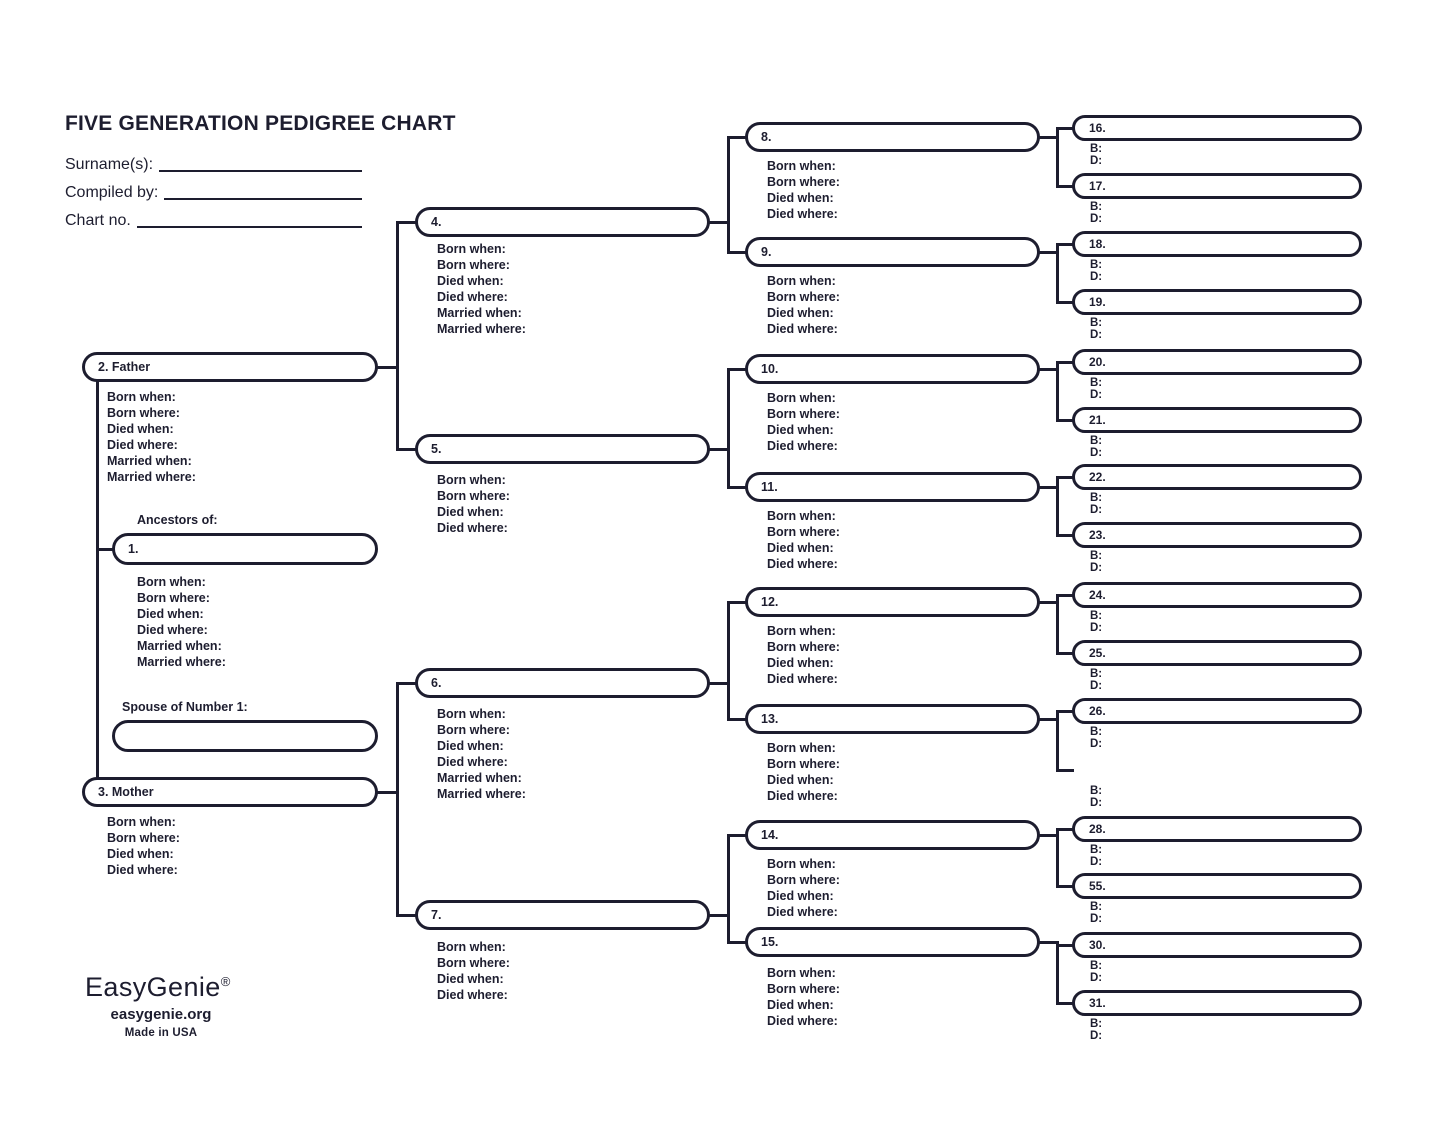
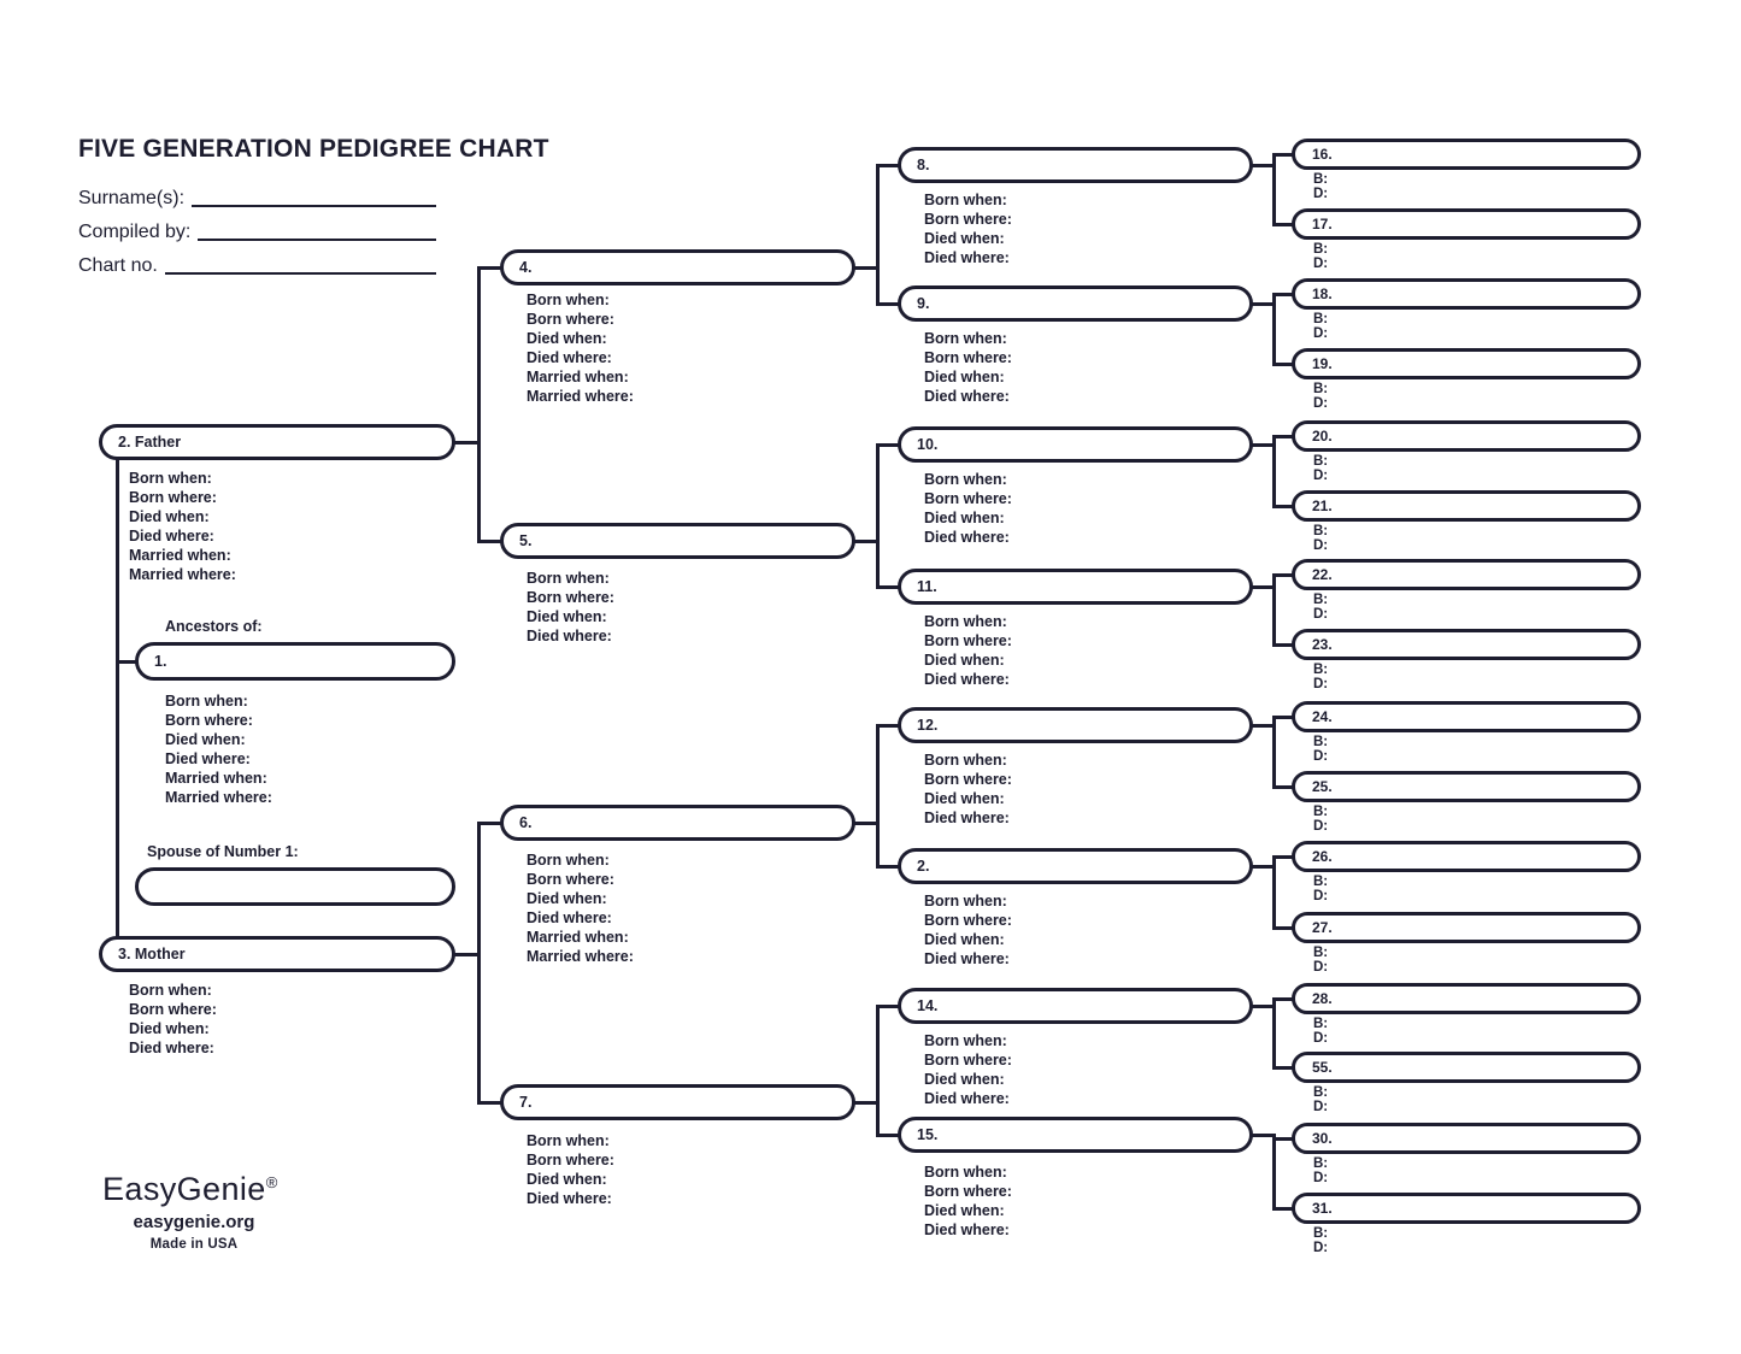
  FIVE GENERATION PEDIGREE CHART
  Surname(s):
  Compiled by:
  Chart no.
  Ancestors of:
  Spouse of Number 1:
  1.
  Born when:
  Born where:
  Died when:
  Died where:
  Married when:
  Married where:
  2. Father
  Born when:
  Born where:
  Died when:
  Died where:
  Married when:
  Married where:
  3. Mother
  Born when:
  Born where:
  Died when:
  Died where:
  4.
  Born when:
  Born where:
  Died when:
  Died where:
  Married when:
  Married where:
  5.
  Born when:
  Born where:
  Died when:
  Died where:
  6.
  Born when:
  Born where:
  Died when:
  Died where:
  Married when:
  Married where:
  7.
  Born when:
  Born where:
  Died when:
  Died where:
  8.
  Born when:
  Born where:
  Died when:
  Died where:
  9.
  Born when:
  Born where:
  Died when:
  Died where:
  10.
  Born when:
  Born where:
  Died when:
  Died where:
  11.
  Born when:
  Born where:
  Died when:
  Died where:
  12.
  Born when:
  Born where:
  Died when:
  Died where:
- 13.
+ 2.
  Born when:
  Born where:
  Died when:
  Died where:
  14.
  Born when:
  Born where:
  Died when:
  Died where:
  15.
  Born when:
  Born where:
  Died when:
  Died where:
  16.
  B:
  D:
  17.
  B:
  D:
  18.
  B:
  D:
  19.
  B:
  D:
  20.
  B:
  D:
  21.
  B:
  D:
  22.
  B:
  D:
  23.
  B:
  D:
  24.
  B:
  D:
  25.
  B:
  D:
  26.
  B:
  D:
+ 27.
  B:
  D:
  28.
  B:
  D:
  55.
  B:
  D:
  30.
  B:
  D:
  31.
  B:
  D:
  EasyGenie®
  easygenie.org
  Made in USA
